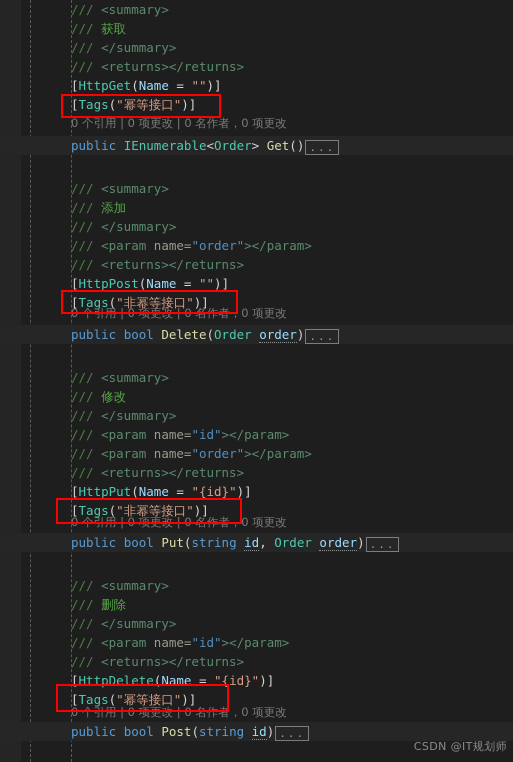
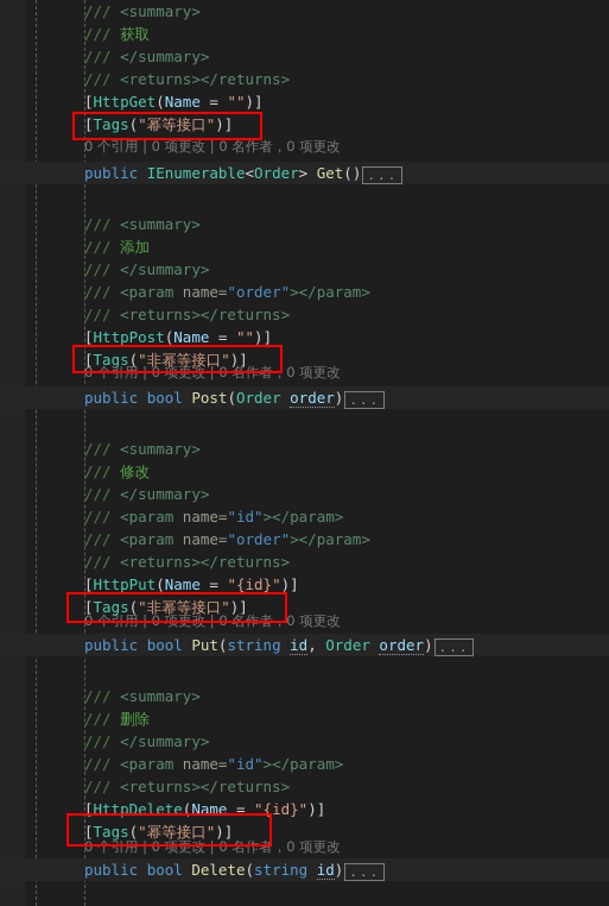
  /// <summary>
  /// 获取
  /// </summary>
  /// <returns></returns>
  [HttpGet(Name = "")]
  [Tags("幂等接口")]
  0 个引用 | 0 项更改 | 0 名作者，0 项更改
  public IEnumerable<Order> Get() ...
  /// <summary>
  /// 添加
  /// </summary>
  /// <param name="order"></param>
  /// <returns></returns>
  [HttpPost(Name = "")]
  [Tags("非幂等接口")]
  0 个引用 | 0 项更改 | 0 名作者，0 项更改
- public bool Delete(Order order) ...
+ public bool Post(Order order) ...
  /// <summary>
  /// 修改
  /// </summary>
  /// <param name="id"></param>
  /// <param name="order"></param>
  /// <returns></returns>
  [HttpPut(Name = "{id}")]
  [Tags("非幂等接口")]
  0 个引用 | 0 项更改 | 0 名作者，0 项更改
  public bool Put(string id, Order order) ...
  /// <summary>
  /// 删除
  /// </summary>
  /// <param name="id"></param>
  /// <returns></returns>
  [HttpDelete(Name = "{id}")]
  [Tags("幂等接口")]
  0 个引用 | 0 项更改 | 0 名作者，0 项更改
- public bool Post(string id) ...
+ public bool Delete(string id) ...
- CSDN @IT规划师
